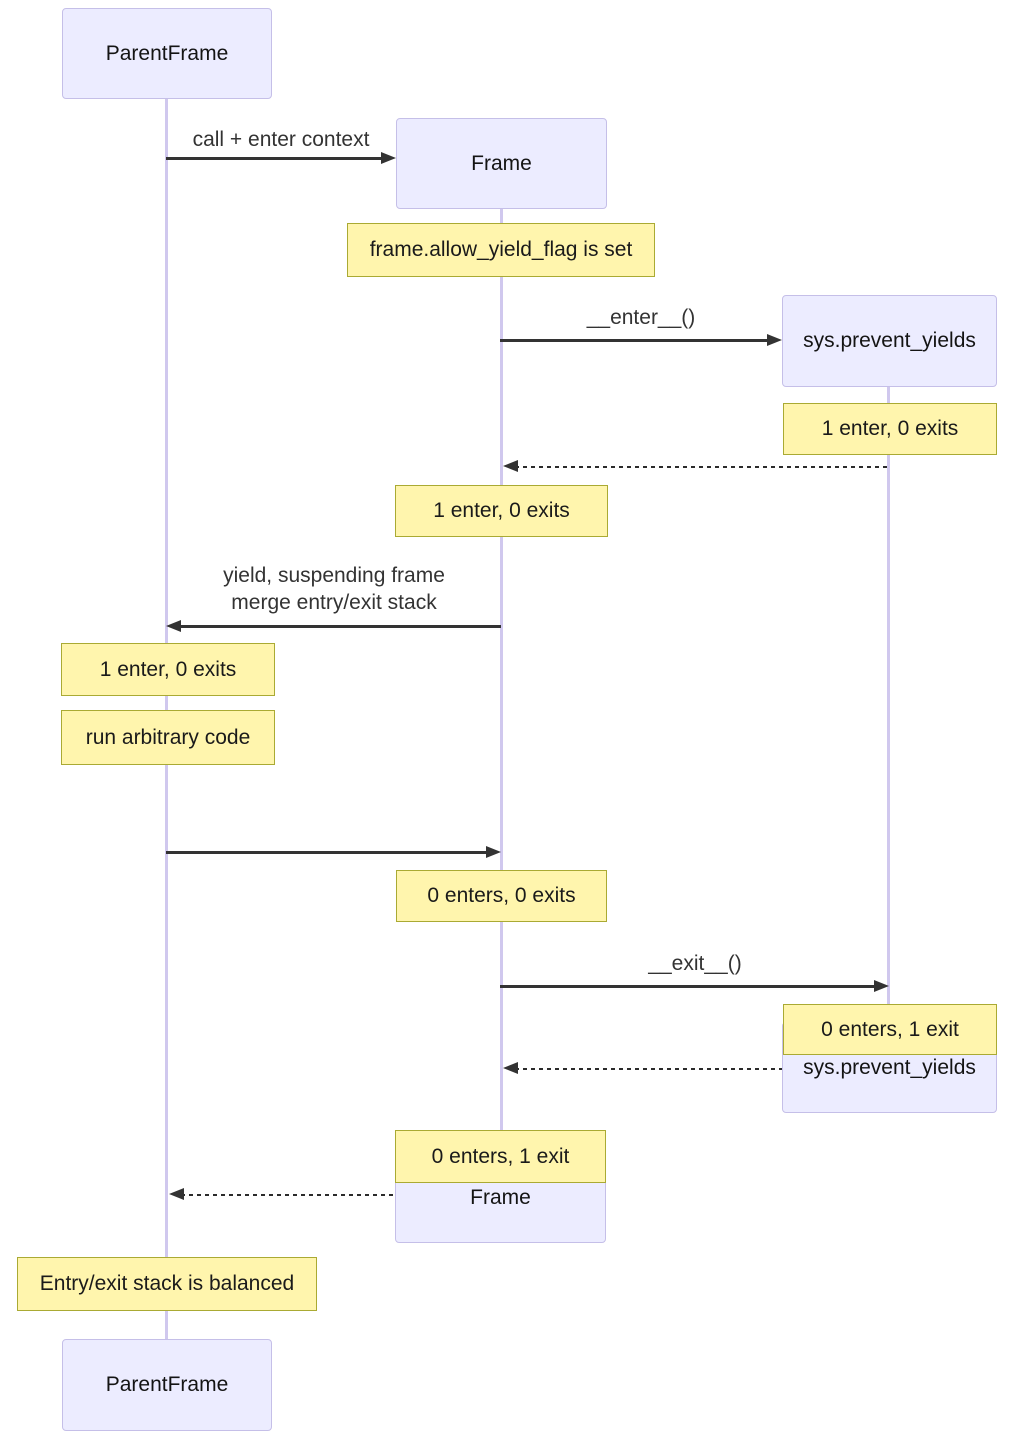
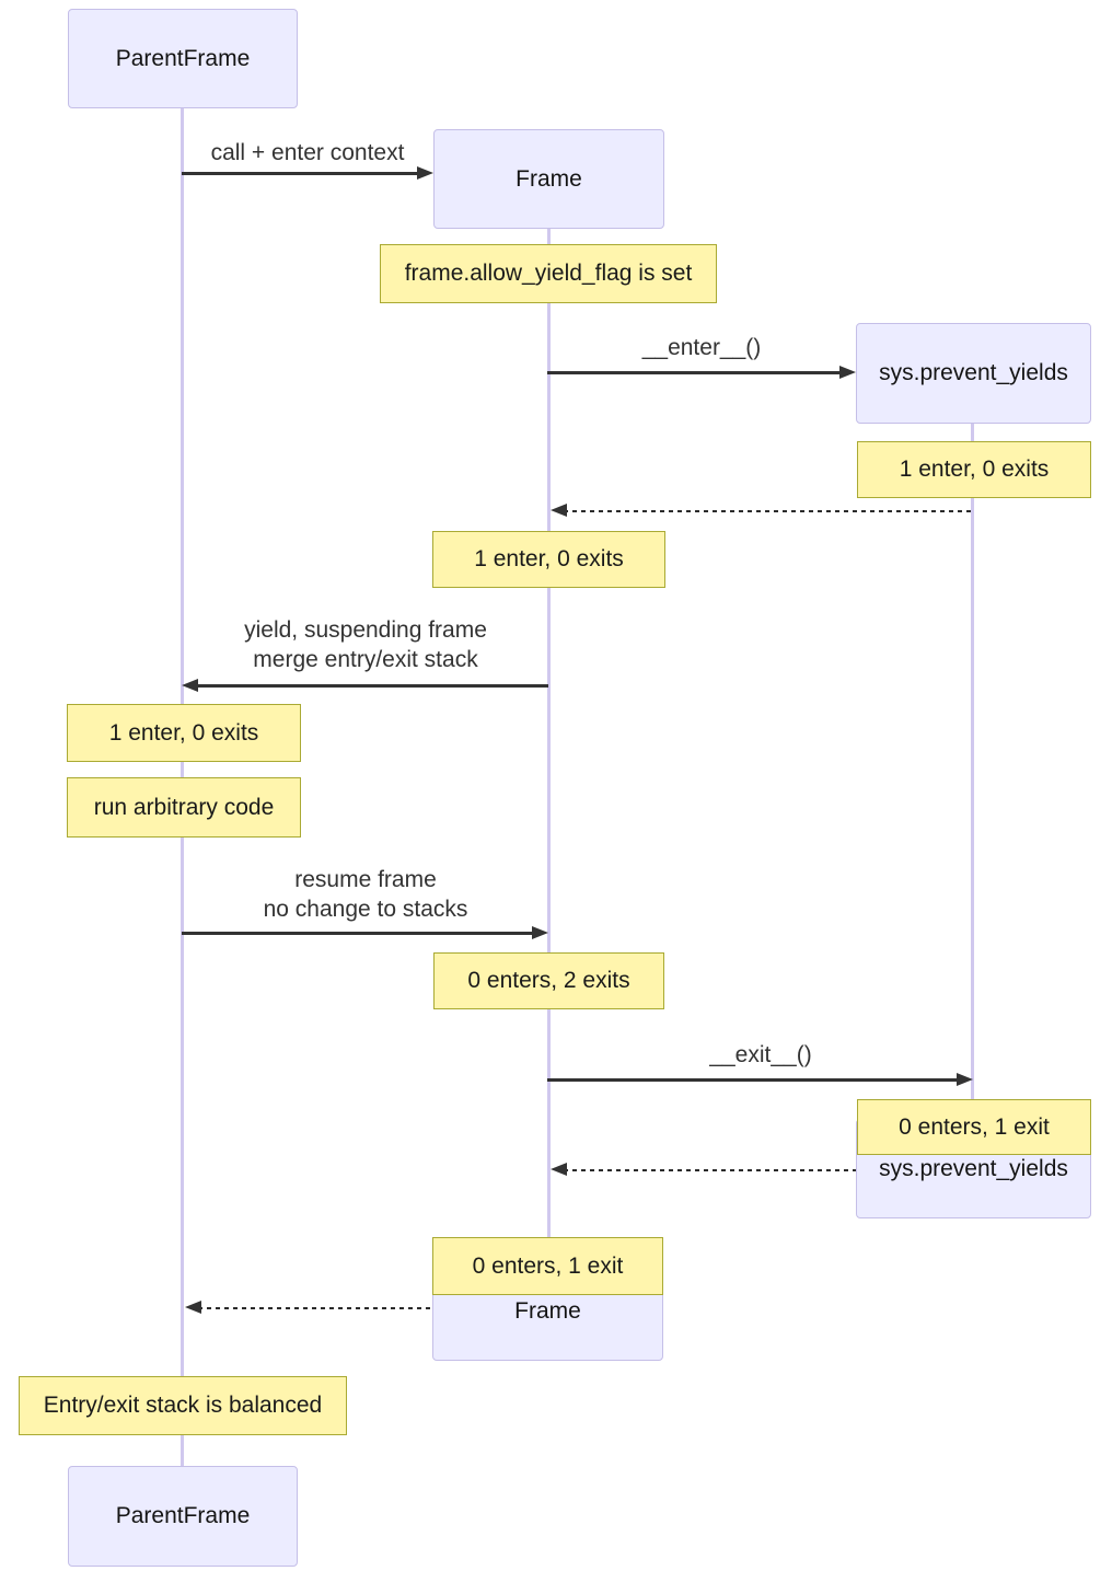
  call + enter context
  __enter__()
  yield, suspending frame
  merge entry/exit stack
+ resume frame
+ no change to stacks
  __exit__()
  ParentFrame
  Frame
  sys.prevent_yields
  sys.prevent_yields
  Frame
  ParentFrame
  frame.allow_yield_flag is set
  1 enter, 0 exits
  1 enter, 0 exits
  1 enter, 0 exits
  run arbitrary code
- 0 enters, 0 exits
+ 0 enters, 2 exits
  0 enters, 1 exit
  0 enters, 1 exit
  Entry/exit stack is balanced
